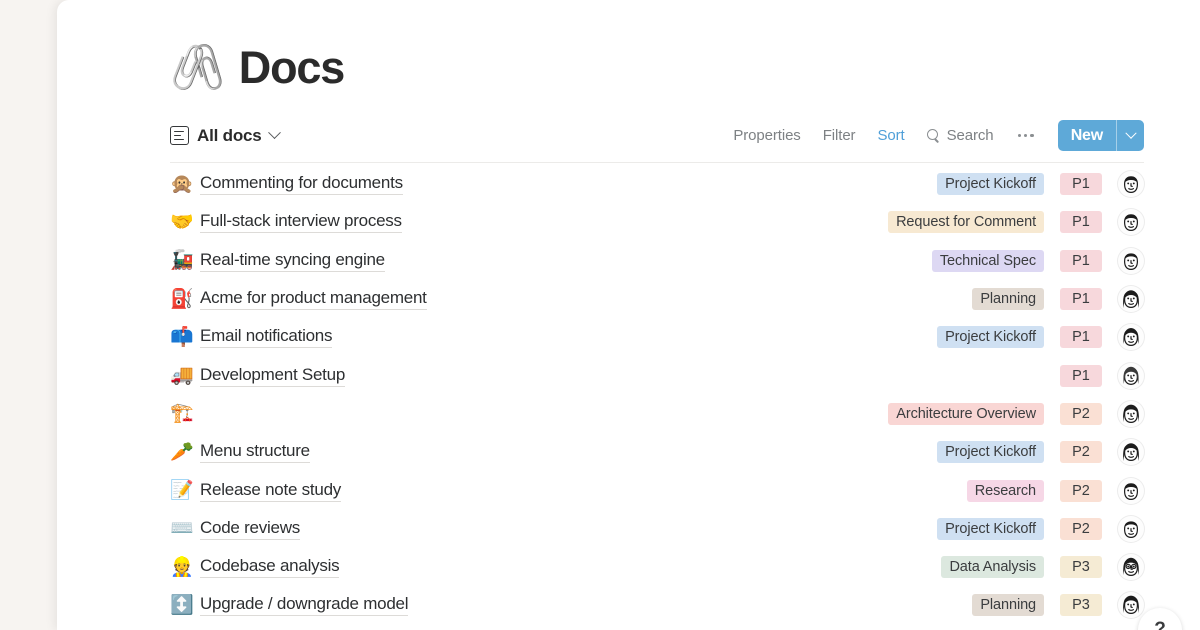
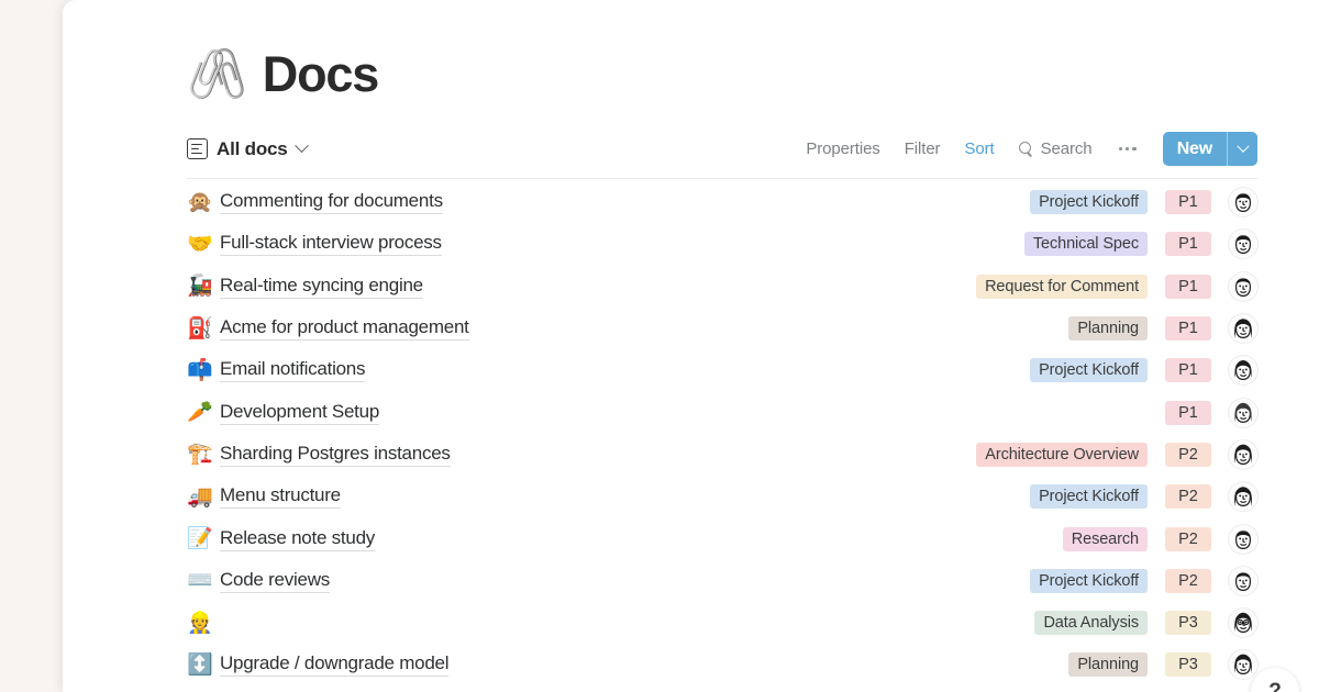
  🖇️
  Docs
  All docs
  Properties
  Filter
  Sort
  Search
  New
  🙊
  Commenting for documents
  Project Kickoff
  P1
  🤝
  Full-stack interview process
- Request for Comment
+ Technical Spec
  P1
  🚂
  Real-time syncing engine
- Technical Spec
+ Request for Comment
  P1
  ⛽
  Acme for product management
  Planning
  P1
  📫
  Email notifications
  Project Kickoff
  P1
- 🚚
+ 🥕
  Development Setup
  P1
  🏗️
+ Sharding Postgres instances
  Architecture Overview
  P2
- 🥕
+ 🚚
  Menu structure
  Project Kickoff
  P2
  📝
  Release note study
  Research
  P2
  ⌨️
  Code reviews
  Project Kickoff
  P2
  👷
- Codebase analysis
  Data Analysis
  P3
  ↕️
  Upgrade / downgrade model
  Planning
  P3
